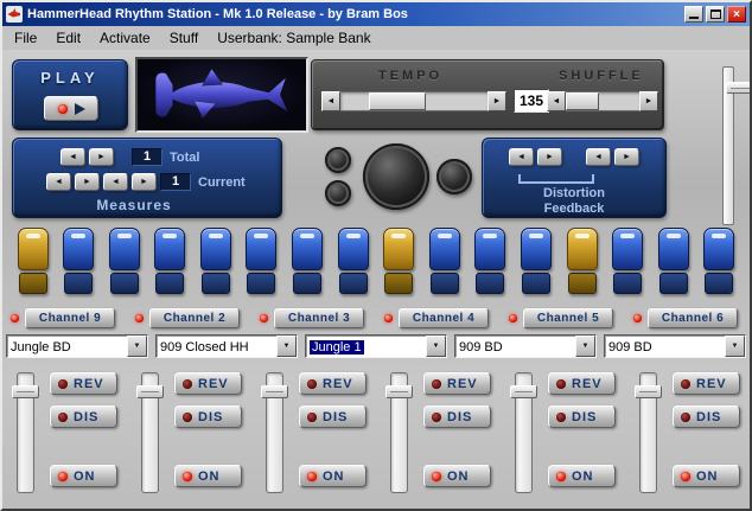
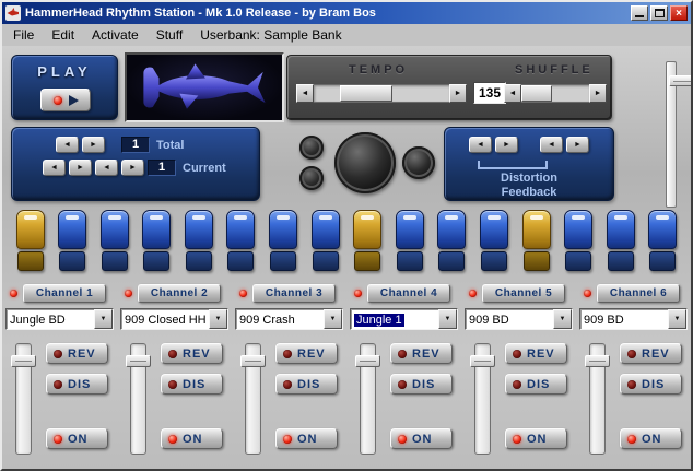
  HammerHead Rhythm Station - Mk 1.0 Release - by Bram Bos
  ×
  File
  Edit
  Activate
  Stuff
  Userbank: Sample Bank
  PLAY
  TEMPO
  SHUFFLE
  135
  1
  Total
  1
  Current
- Measures
  Distortion
  Feedback
- Channel 9
+ Channel 1
  Channel 2
  Channel 3
  Channel 4
  Channel 5
  Channel 6
  Jungle BD
  909 Closed HH
+ 909 Crash
  Jungle 1
  909 BD
  909 BD
  REV
  DIS
  ON
  REV
  DIS
  ON
  REV
  DIS
  ON
  REV
  DIS
  ON
  REV
  DIS
  ON
  REV
  DIS
  ON
